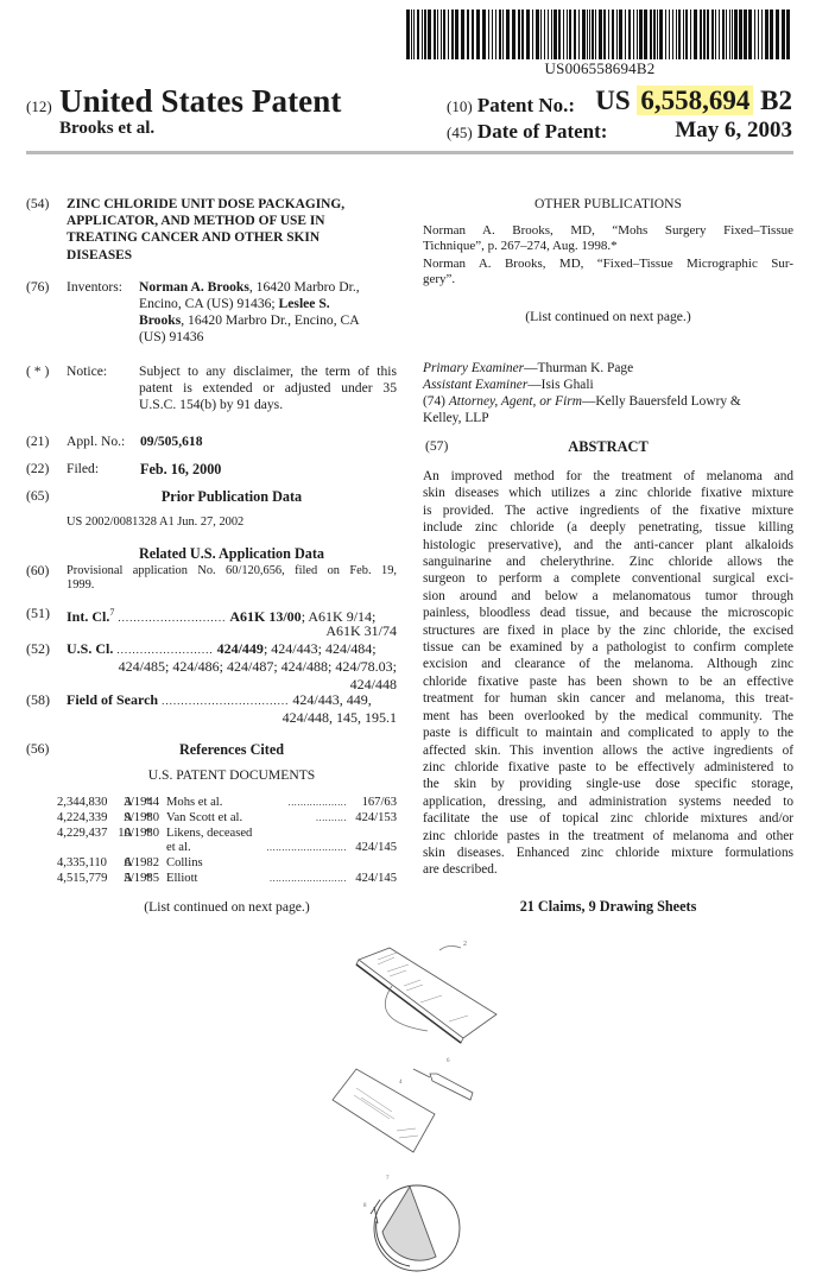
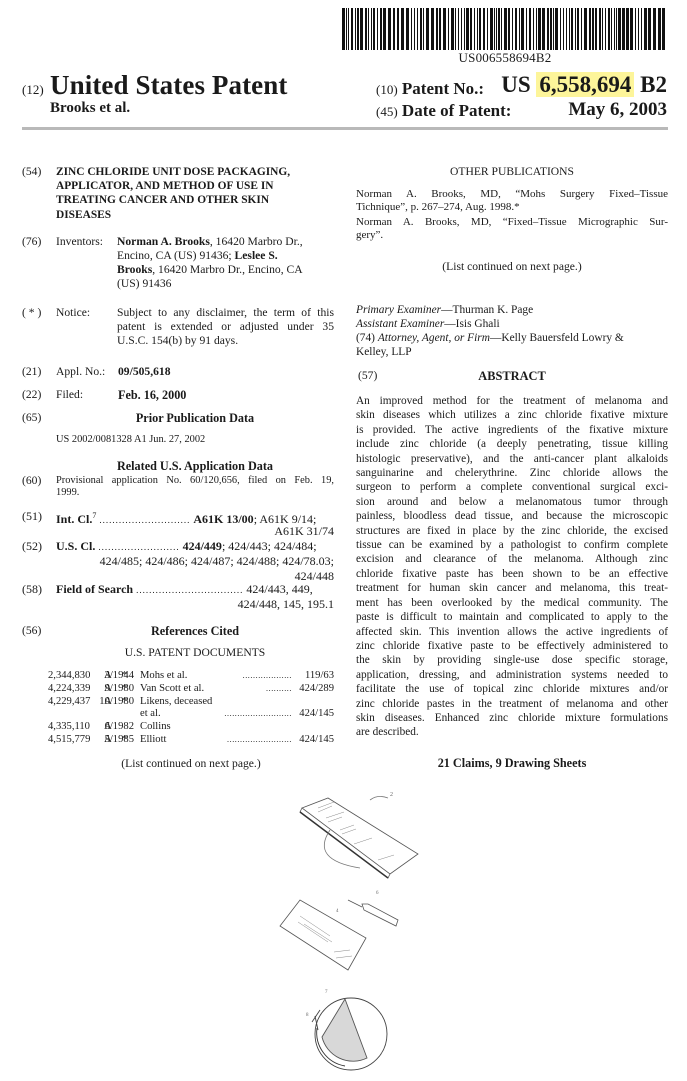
  US006558694B2
  (12)
  United States Patent
  Brooks et al.
  (10) Patent No.:
  US 6,558,694 B2
  (45) Date of Patent:
  May 6, 2003
  (54)
  ZINC CHLORIDE UNIT DOSE PACKAGING,
  APPLICATOR, AND METHOD OF USE IN
  TREATING CANCER AND OTHER SKIN
  DISEASES
  (76)
  Inventors:
  Norman A. Brooks, 16420 Marbro Dr.,
  Encino, CA (US) 91436; Leslee S.
  Brooks, 16420 Marbro Dr., Encino, CA
  (US) 91436
  ( * )
  Notice:
  Subject to any disclaimer, the term of this
  patent is extended or adjusted under 35
  U.S.C. 154(b) by 91 days.
  (21)
  Appl. No.:
  09/505,618
  (22)
  Filed:
  Feb. 16, 2000
  (65)
  Prior Publication Data
  US 2002/0081328 A1 Jun. 27, 2002
  Related U.S. Application Data
  (60)
  Provisional application No. 60/120,656, filed on Feb. 19,
  1999.
  (51)
  Int. Cl.7 ............................ A61K 13/00; A61K 9/14;
  A61K 31/74
  (52)
  U.S. Cl. ......................... 424/449; 424/443; 424/484;
  424/485; 424/486; 424/487; 424/488; 424/78.03;
  424/448
  (58)
  Field of Search ................................. 424/443, 449,
  424/448, 145, 195.1
  (56)
  References Cited
  U.S. PATENT DOCUMENTS
  2,344,830
  A
  *
  3/1944
  Mohs et al.
  ...................
- 167/63
+ 119/63
  4,224,339
  A
  *
  9/1980
  Van Scott et al.
  ..........
- 424/153
+ 424/289
  4,229,437
  A
  *
  10/1980
  Likens, deceased
  et al.
  ..........................
  424/145
  4,335,110
  A
  6/1982
  Collins
  4,515,779
  A
  *
  5/1985
  Elliott
  .........................
  424/145
  (List continued on next page.)
  OTHER PUBLICATIONS
  Norman A. Brooks, MD, “Mohs Surgery Fixed–Tissue
  Tichnique”, p. 267–274, Aug. 1998.*
  Norman A. Brooks, MD, “Fixed–Tissue Micrographic Sur-
  gery”.
  (List continued on next page.)
  Primary Examiner—Thurman K. Page
  Assistant Examiner—Isis Ghali
  (74) Attorney, Agent, or Firm—Kelly Bauersfeld Lowry &
  Kelley, LLP
  (57)
  ABSTRACT
  An improved method for the treatment of melanoma and
  skin diseases which utilizes a zinc chloride fixative mixture
  is provided. The active ingredients of the fixative mixture
  include zinc chloride (a deeply penetrating, tissue killing
  histologic preservative), and the anti-cancer plant alkaloids
  sanguinarine and chelerythrine. Zinc chloride allows the
  surgeon to perform a complete conventional surgical exci-
  sion around and below a melanomatous tumor through
  painless, bloodless dead tissue, and because the microscopic
  structures are fixed in place by the zinc chloride, the excised
  tissue can be examined by a pathologist to confirm complete
  excision and clearance of the melanoma. Although zinc
  chloride fixative paste has been shown to be an effective
  treatment for human skin cancer and melanoma, this treat-
  ment has been overlooked by the medical community. The
  paste is difficult to maintain and complicated to apply to the
  affected skin. This invention allows the active ingredients of
  zinc chloride fixative paste to be effectively administered to
  the skin by providing single-use dose specific storage,
  application, dressing, and administration systems needed to
  facilitate the use of topical zinc chloride mixtures and/or
  zinc chloride pastes in the treatment of melanoma and other
  skin diseases. Enhanced zinc chloride mixture formulations
  are described.
  21 Claims, 9 Drawing Sheets
